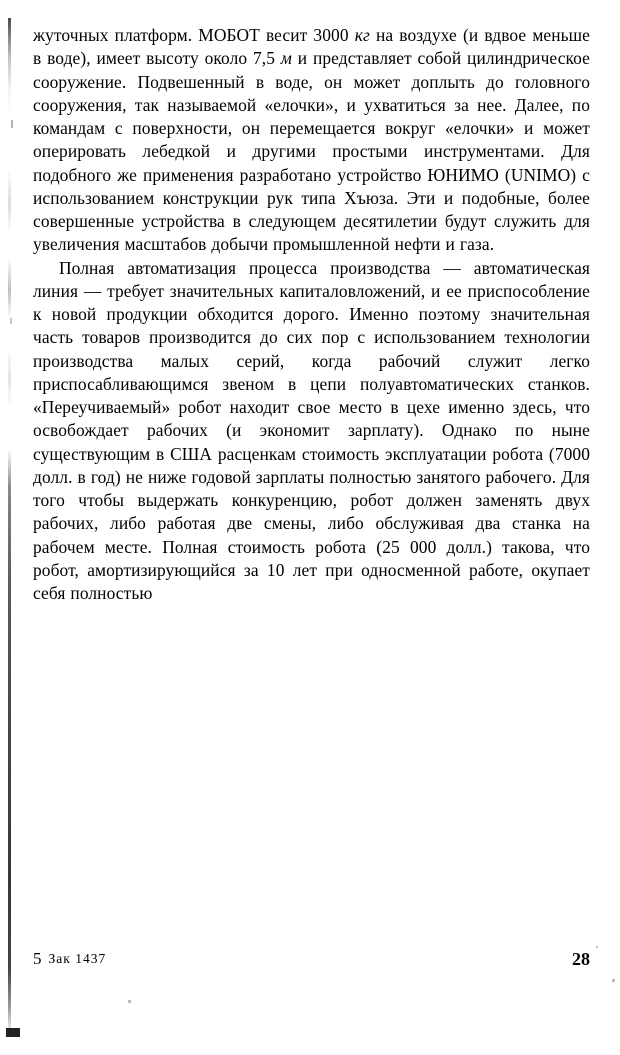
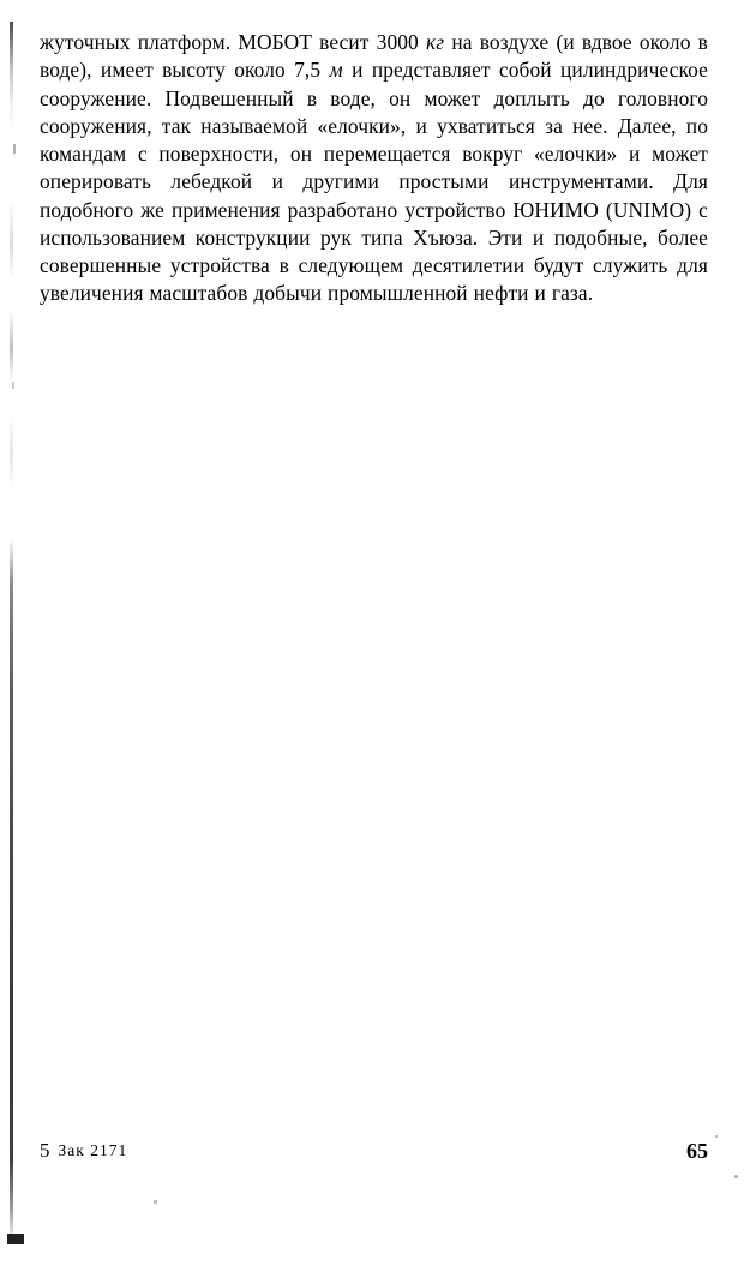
- жуточных платформ. МОБОТ весит 3000 кг на воздухе (и вдвое меньше в воде), имеет высоту около 7,5 м и представляет собой цилиндрическое сооружение. Подвешенный в воде, он может доплыть до головного сооружения, так называемой «елочки», и ухватиться за нее. Далее, по командам с поверхности, он перемещается вокруг «елочки» и может оперировать лебедкой и другими простыми инструментами. Для подобного же применения разработано устройство ЮНИМО (UNIMO) с использованием конструкции рук типа Хъюза. Эти и подобные, более совершенные устройства в следующем десятилетии будут служить для увеличения масштабов добычи промышленной нефти и газа.
+ жуточных платформ. МОБОТ весит 3000 кг на воздухе (и вдвое около в воде), имеет высоту около 7,5 м и представляет собой цилиндрическое сооружение. Подвешенный в воде, он может доплыть до головного сооружения, так называемой «елочки», и ухватиться за нее. Далее, по командам с поверхности, он перемещается вокруг «елочки» и может оперировать лебедкой и другими простыми инструментами. Для подобного же применения разработано устройство ЮНИМО (UNIMO) с использованием конструкции рук типа Хъюза. Эти и подобные, более совершенные устройства в следующем десятилетии будут служить для увеличения масштабов добычи промышленной нефти и газа.
- Полная автоматизация процесса производства — автоматическая линия — требует значительных капиталовложений, и ее приспособление к новой продукции обходится дорого. Именно поэтому значительная часть товаров производится до сих пор с использованием технологии производства малых серий, когда рабочий служит легко приспосабливающимся звеном в цепи полуавтоматических станков. «Переучиваемый» робот находит свое место в цехе именно здесь, что освобождает рабочих (и экономит зарплату). Однако по ныне существующим в США расценкам стоимость эксплуатации робота (7000 долл. в год) не ниже годовой зарплаты полностью занятого рабочего. Для того чтобы выдержать конкуренцию, робот должен заменять двух рабочих, либо работая две смены, либо обслуживая два станка на рабочем месте. Полная стоимость робота (25 000 долл.) такова, что робот, амортизирующийся за 10 лет при односменной работе, окупает себя полностью
- 5 Зак 1437
+ 5 Зак 2171
- 28
+ 65
